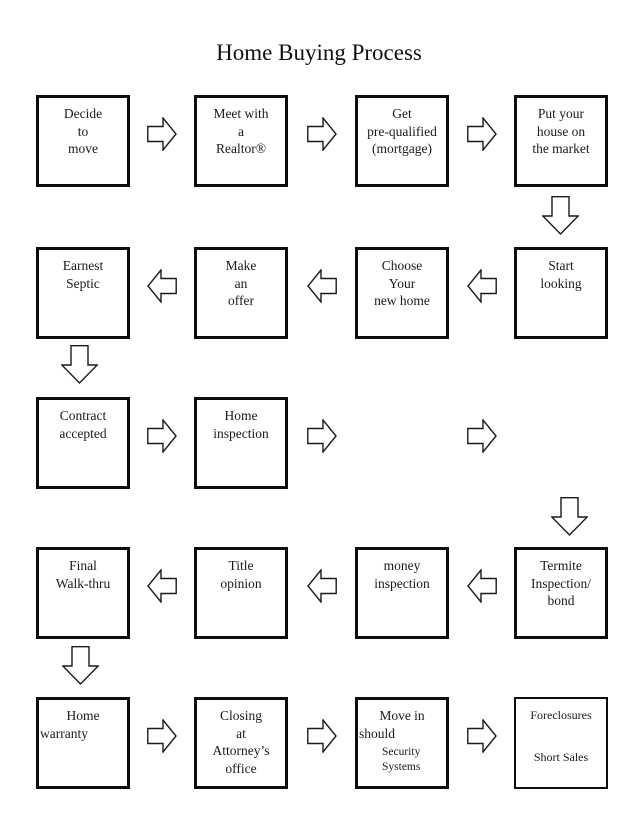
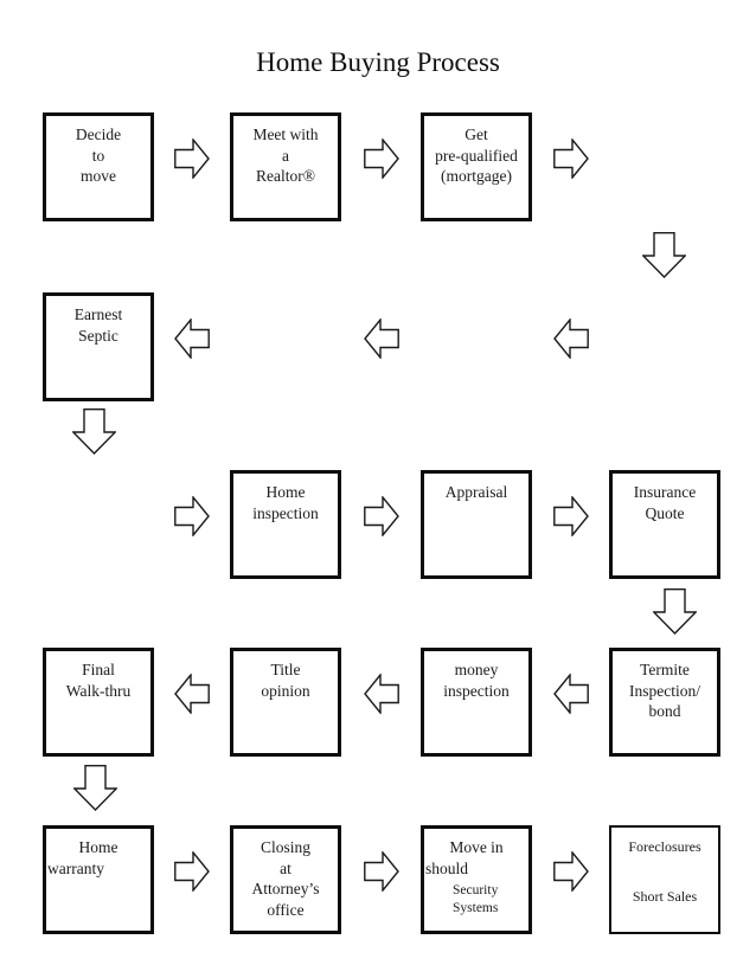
  Home Buying Process
  Decide
  to
  move
  Meet with
  a
  Realtor®
  Get
  pre-qualified
  (mortgage)
- Put your
- house on
- the market
  Earnest
  Septic
- Make
- an
- offer
- Choose
- Your
- new home
- Start
- looking
- Contract
- accepted
  Home
  inspection
+ Appraisal
+ Insurance
+ Quote
  Final
  Walk-thru
  Title
  opinion
  money
  inspection
  Termite
  Inspection/
  bond
  Home
  warranty
  Closing
  at
  Attorney’s
  office
  Move in
  should
  Security
  Systems
  Foreclosures
  Short Sales
